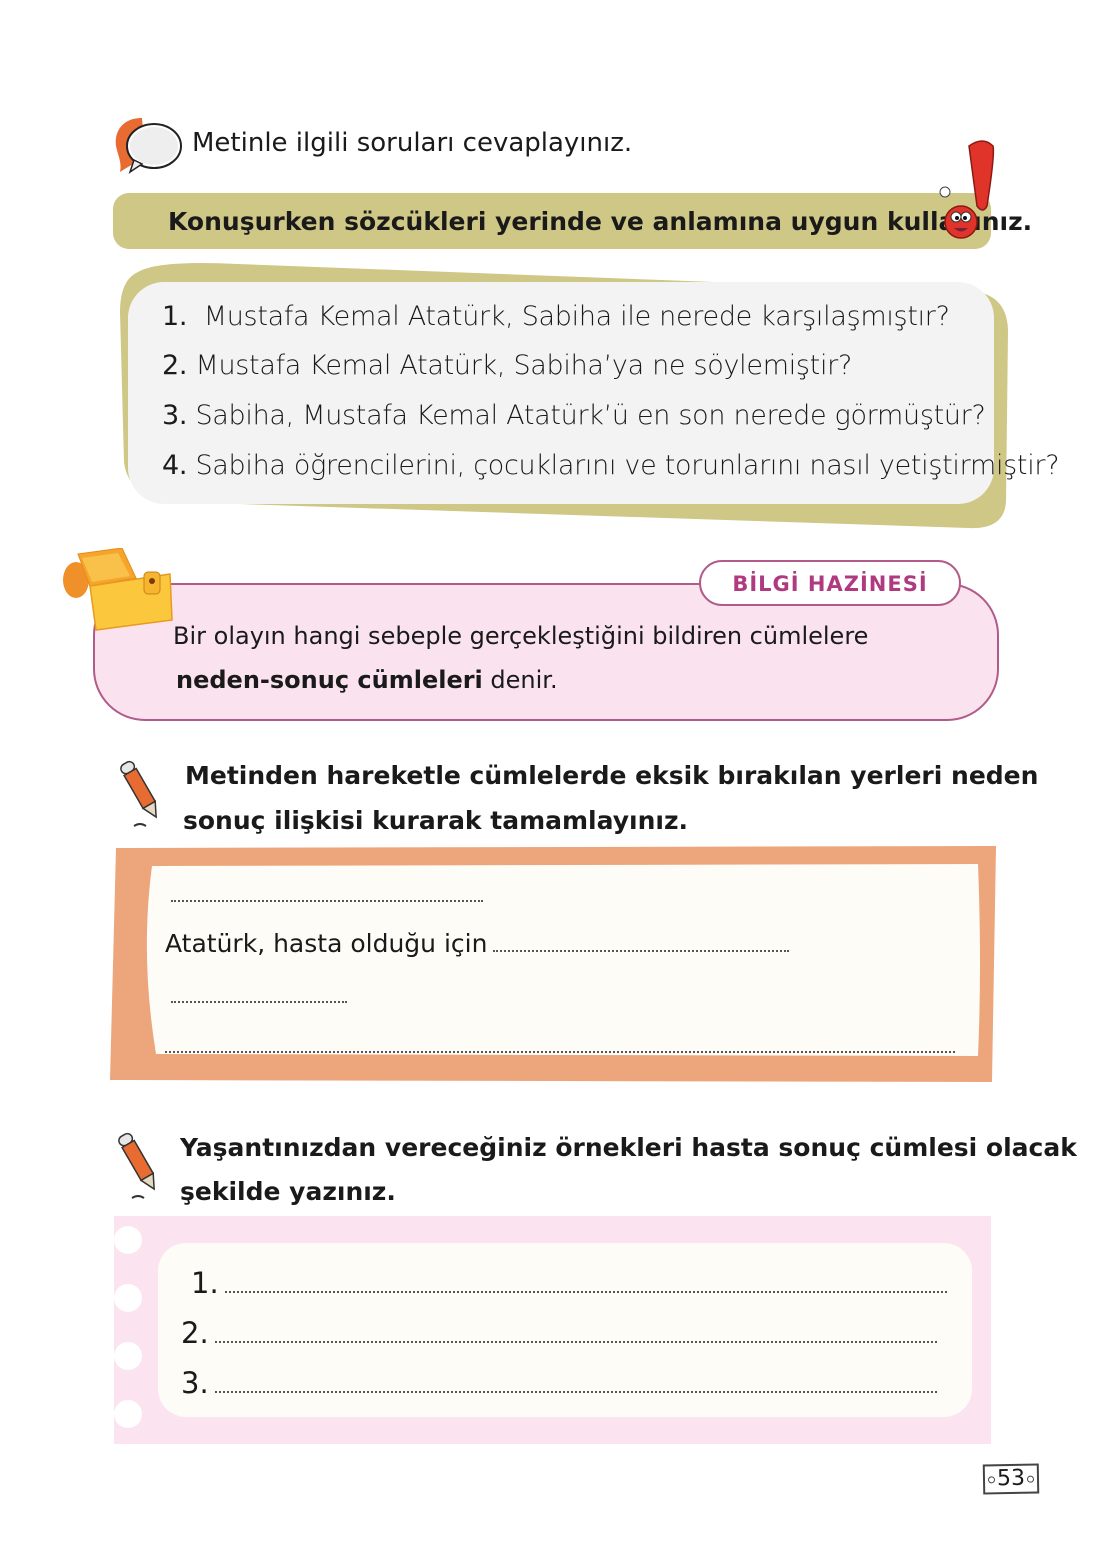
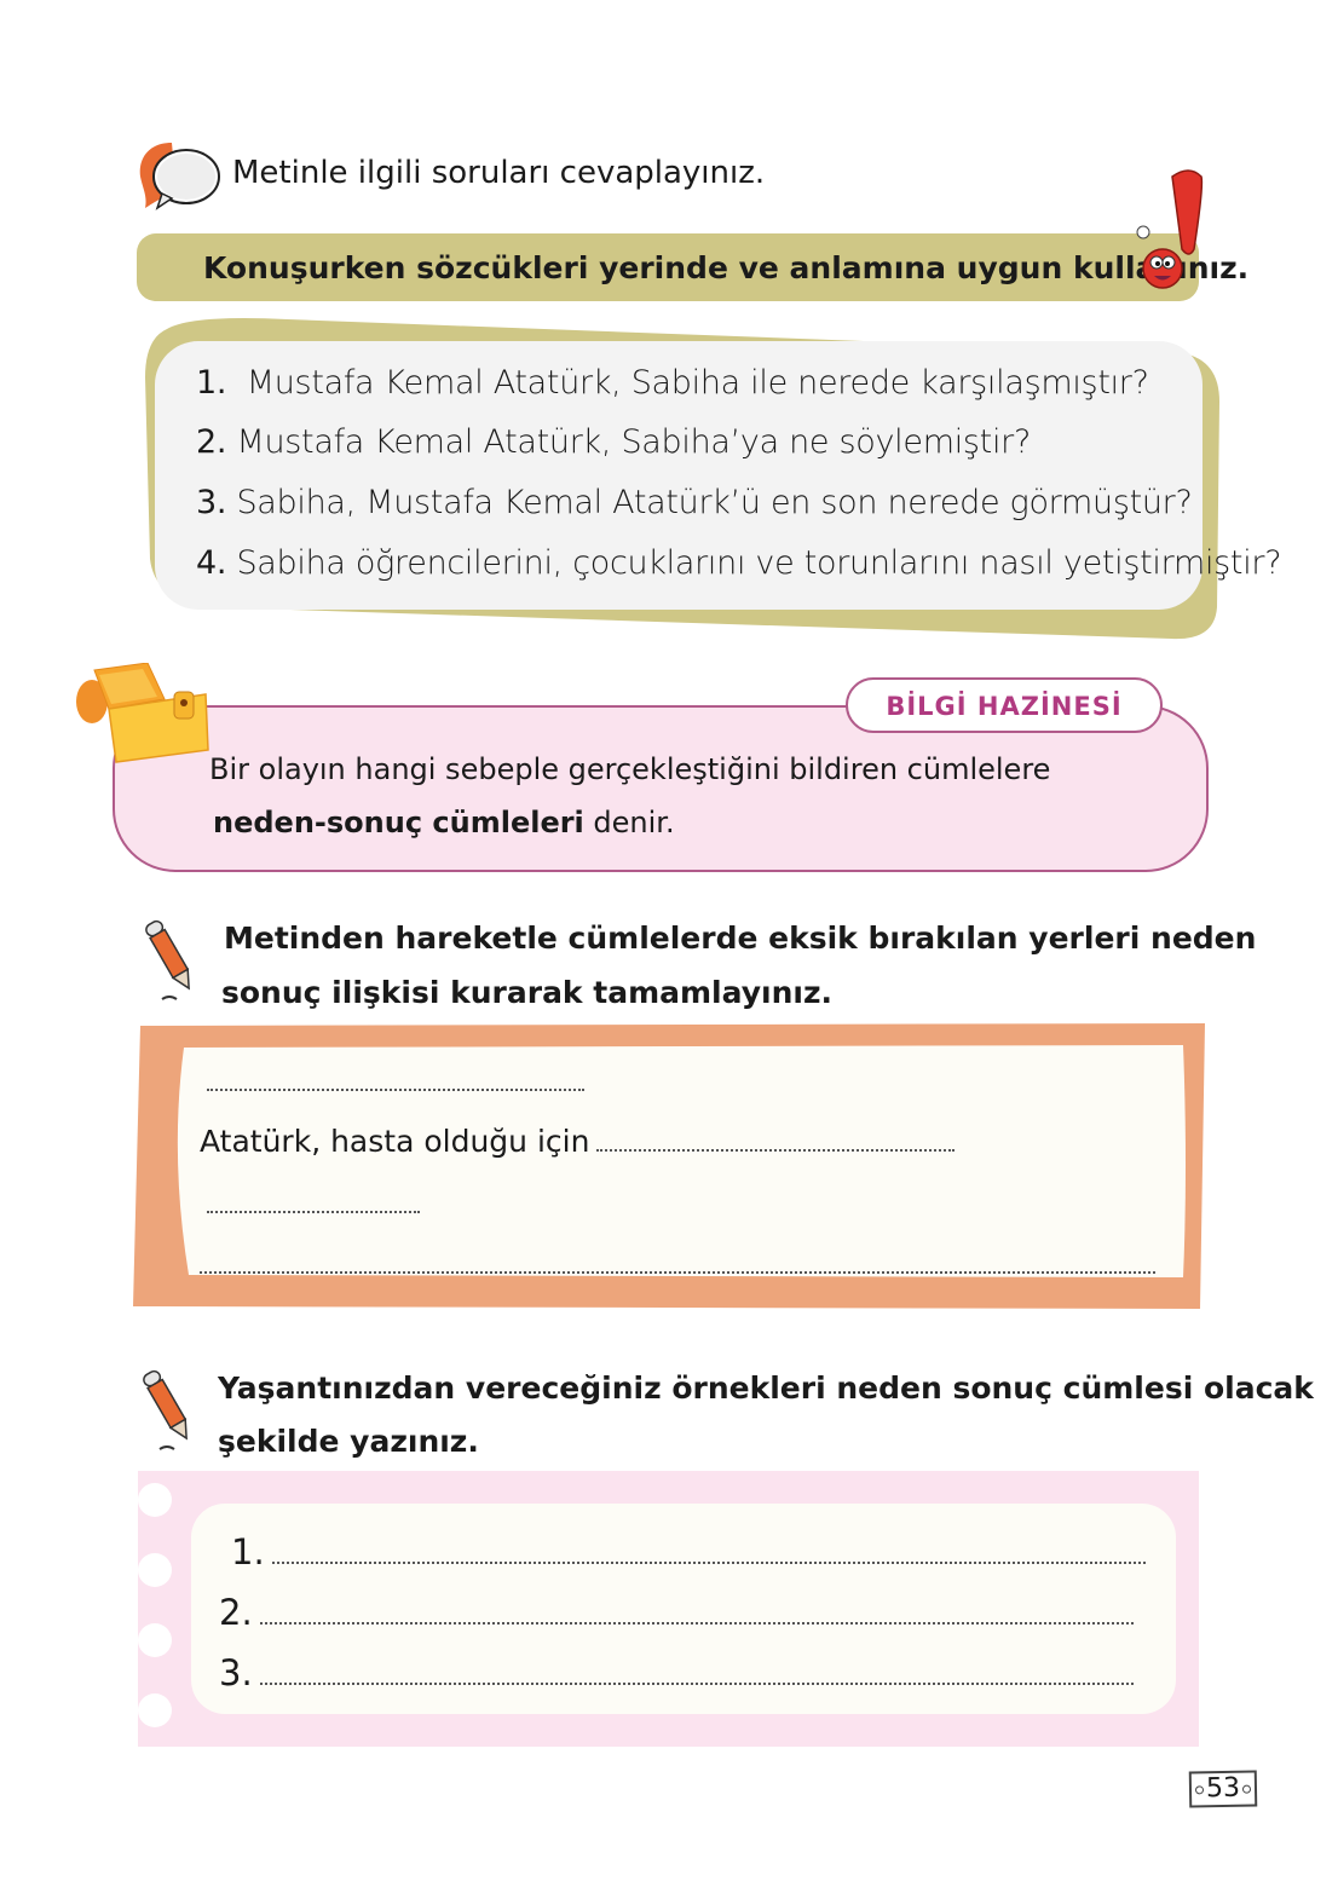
  Metinle ilgili soruları cevaplayınız.
  Konuşurken sözcükleri yerinde ve anlamına uygun kullnız.
  1. Mustafa Kemal Atatürk, Sabiha ile nerede karşılaşmıştır?
  2. Mustafa Kemal Atatürk, Sabiha’ya ne söylemiştir?
  3. Sabiha, Mustafa Kemal Atatürk’ü en son nerede görmüştür?
  4. Sabiha öğrencilerini, çocuklarını ve torunlarını nasıl yetiştirmiştir?
  BİLGİ HAZİNESİ
  Bir olayın hangi sebeple gerçekleştiğini bildiren cümlelere
  neden-sonuç cümleleri denir.
  Metinden hareketle cümlelerde eksik bırakılan yerleri neden
  sonuç ilişkisi kurarak tamamlayınız.
  Atatürk, hasta olduğu için
- Yaşantınızdan vereceğiniz örnekleri hasta sonuç cümlesi olacak
+ Yaşantınızdan vereceğiniz örnekleri neden sonuç cümlesi olacak
  şekilde yazınız.
  1.
  2.
  3.
  53
